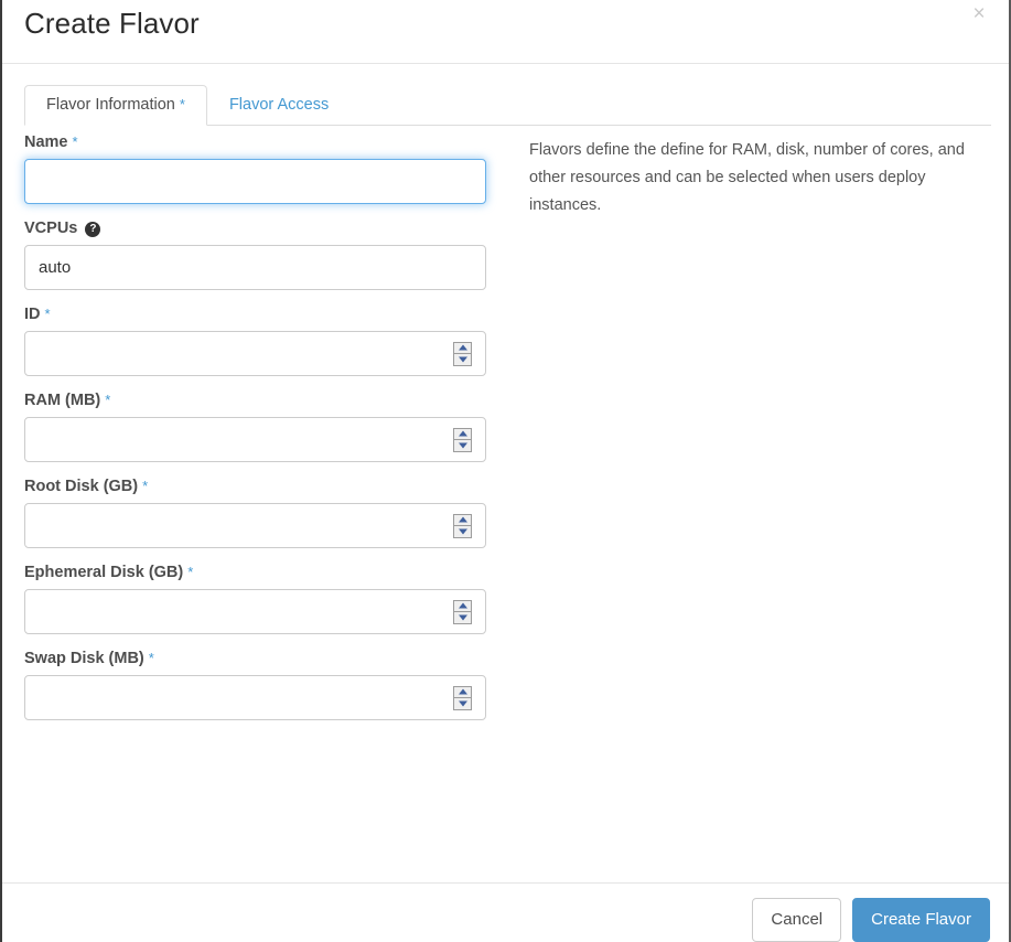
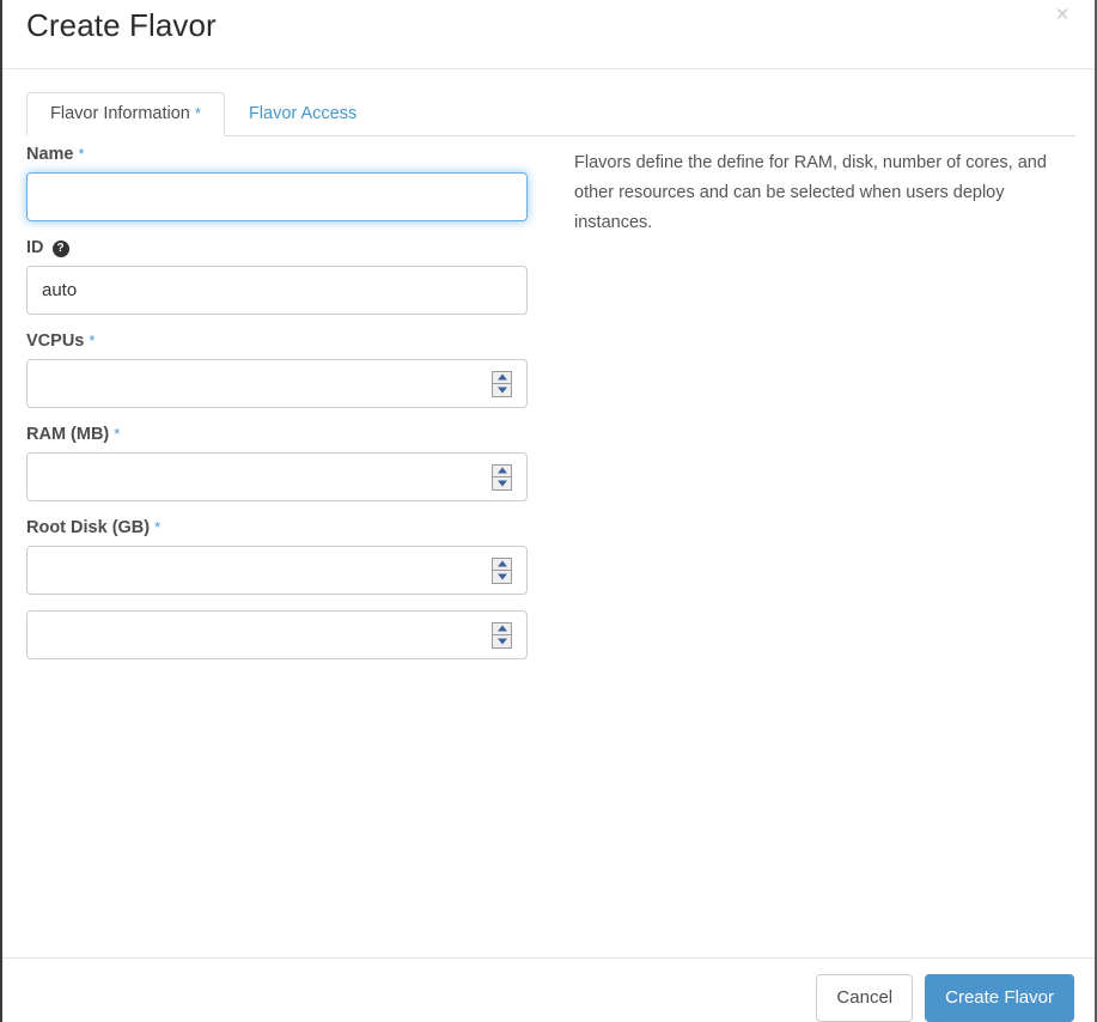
  Create Flavor
  ×
  Flavor Information *
  Flavor Access
  Name *
- VCPUs ?
+ ID ?
  auto
- ID *
+ VCPUs *
  RAM (MB) *
  Root Disk (GB) *
- Ephemeral Disk (GB) *
- Swap Disk (MB) *
  Flavors define the define for RAM, disk, number of cores, and other resources and can be selected when users deploy instances.
  Cancel
  Create Flavor
